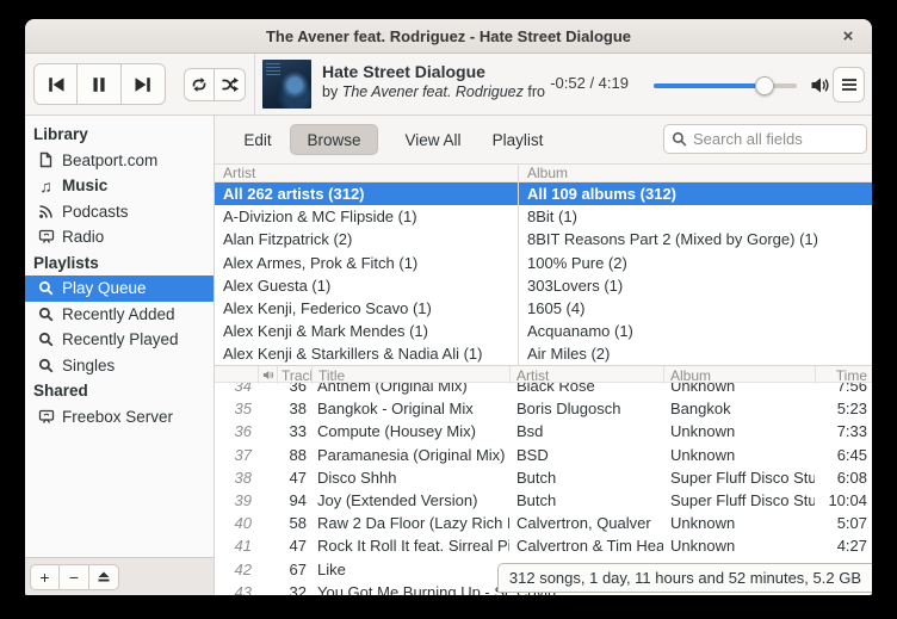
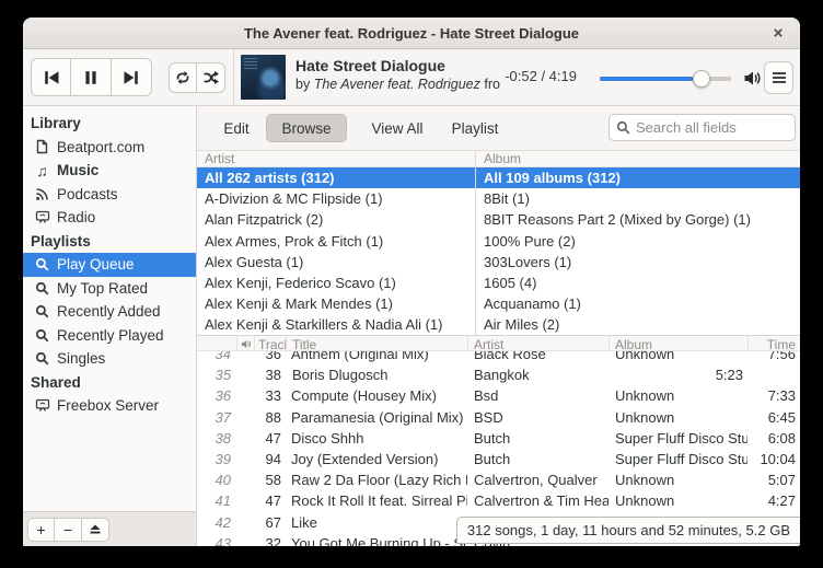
  The Avener feat. Rodriguez - Hate Street Dialogue
  ×
  Hate Street Dialogue
  by The Avener feat. Rodriguez fro
  -0:52 / 4:19
  Library
  Beatport.com
  ♫
  Music
  Podcasts
  Radio
  Playlists
  Play Queue
+ My Top Rated
  Recently Added
  Recently Played
  Singles
  Shared
  Freebox Server
  +
  −
  Edit
  Browse
  View All
  Playlist
  Search all fields
  Artist
  All 262 artists (312)
  A-Divizion & MC Flipside (1)
  Alan Fitzpatrick (2)
  Alex Armes, Prok & Fitch (1)
  Alex Guesta (1)
  Alex Kenji, Federico Scavo (1)
  Alex Kenji & Mark Mendes (1)
  Alex Kenji & Starkillers & Nadia Ali (1)
  Album
  All 109 albums (312)
  8Bit (1)
  8BIT Reasons Part 2 (Mixed by Gorge) (1)
  100% Pure (2)
  303Lovers (1)
  1605 (4)
  Acquanamo (1)
  Air Miles (2)
  Trac
  Title
  Artist
  Album
  Time
  34
  36
  Anthem (Original Mix)
  Black Rose
  Unknown
  7:56
  35
  38
- Bangkok - Original Mix
  Boris Dlugosch
  Bangkok
  5:23
  36
  33
  Compute (Housey Mix)
  Bsd
  Unknown
  7:33
  37
  88
  Paramanesia (Original Mix)
  BSD
  Unknown
  6:45
  38
  47
  Disco Shhh
  Butch
  Super Fluff Disco Stu
  6:08
  39
  94
  Joy (Extended Version)
  Butch
  Super Fluff Disco Stu
  10:04
  40
  58
  Raw 2 Da Floor (Lazy Rich
  Calvertron, Qualver
  Unknown
  5:07
  41
  47
  Rock It Roll It feat. Sirreal P
  Calvertron & Tim Hea
  Unknown
  4:27
  42
  67
  Like
  43
  32
  You Got Me Burning Up -
  312 songs, 1 day, 11 hours and 52 minutes, 5.2 GB
